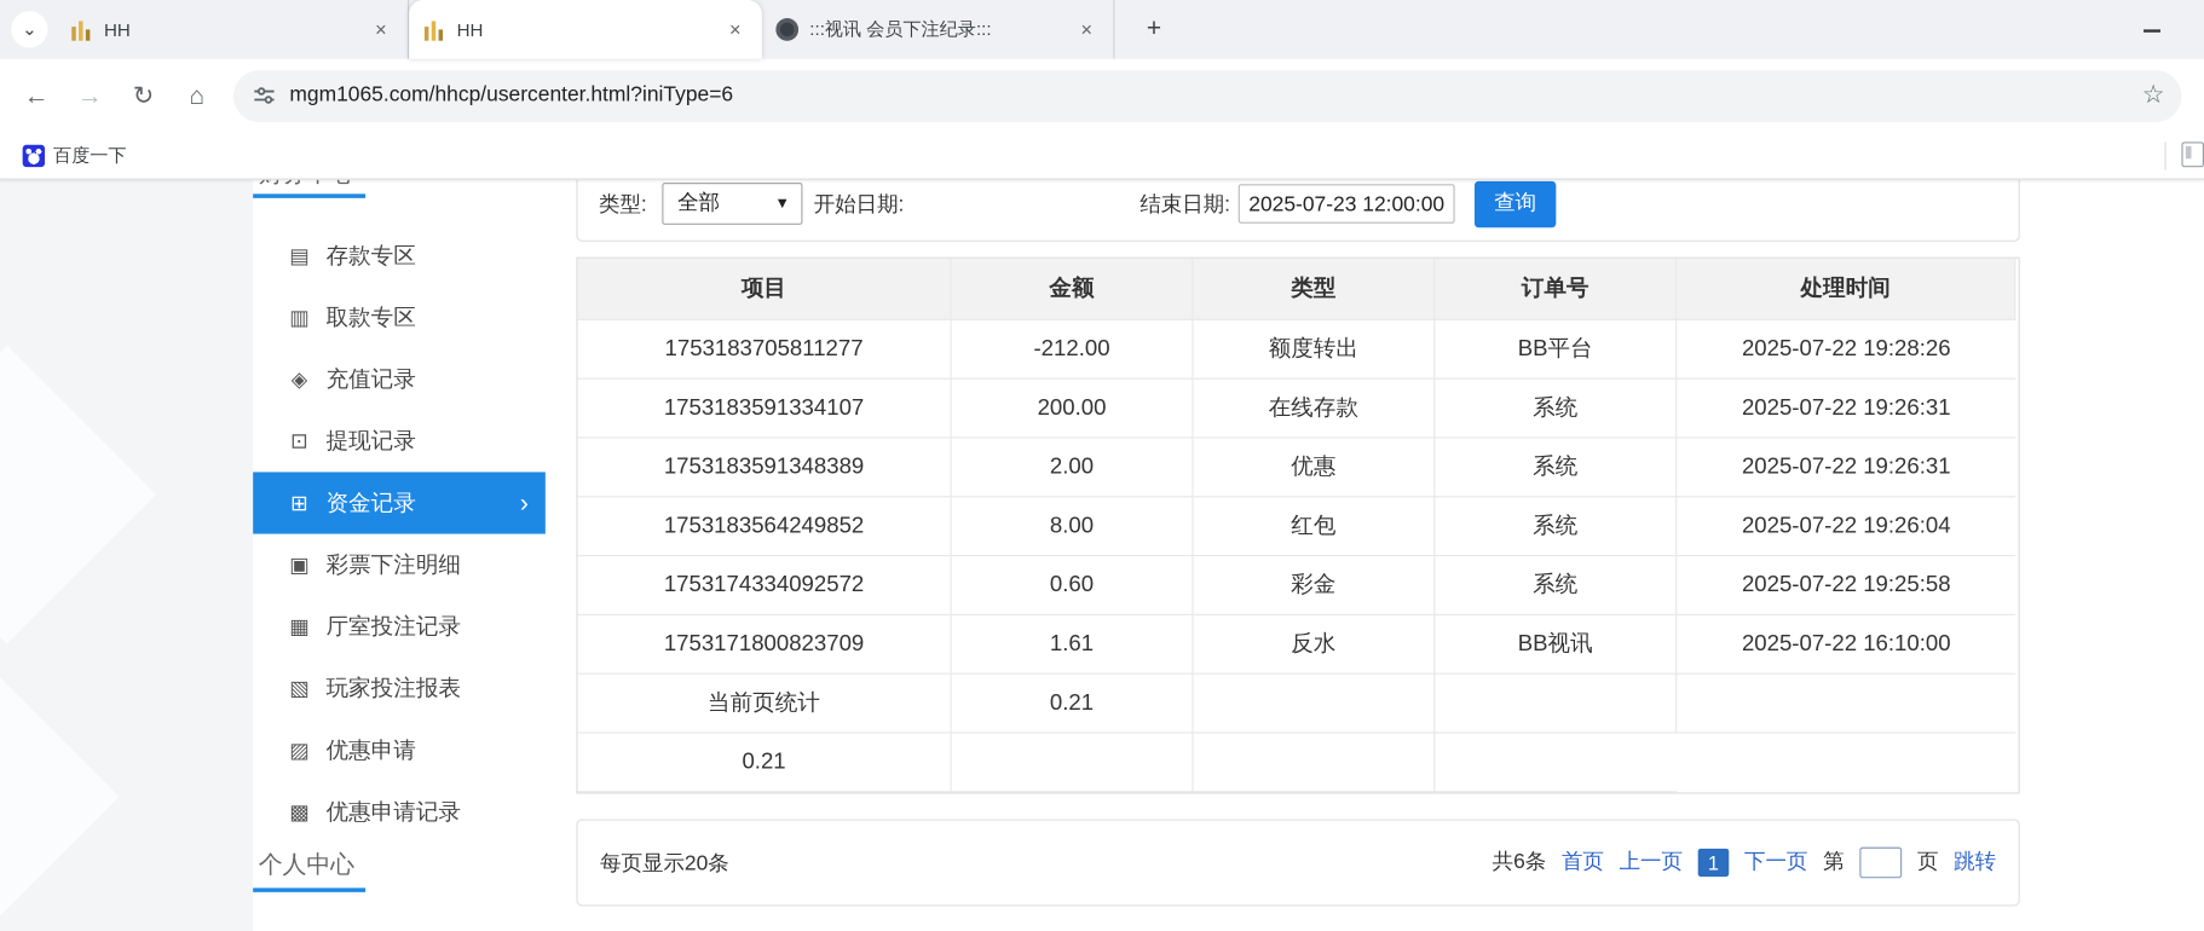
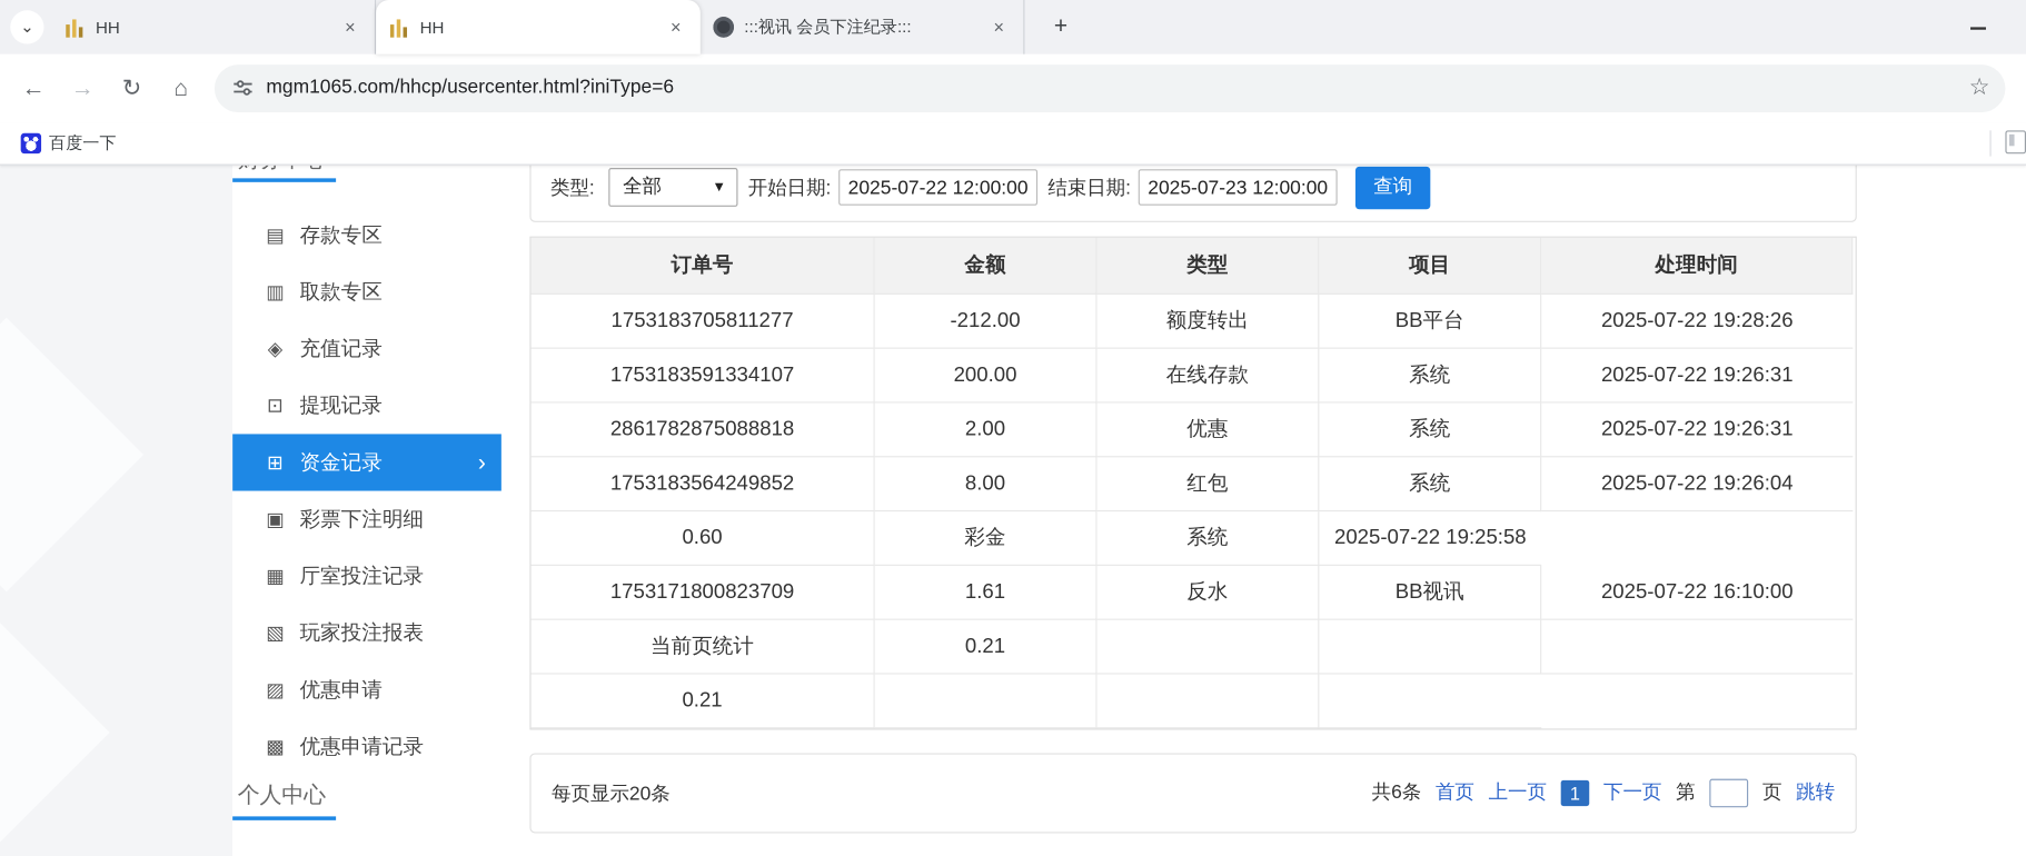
  ⌄
  HH
  ×
  HH
  ×
  :::视讯 会员下注纪录:::
  ×
  +
  ←
  →
  ↻
  ⌂
  mgm1065.com/hhcp/usercenter.html?iniType=6
  ☆
  百度一下
  存款专区
  取款专区
  充值记录
  提现记录
  资金记录
  ›
  彩票下注明细
  厅室投注记录
  玩家投注报表
  优惠申请
  优惠申请记录
  个人中心
  类型:
  全部
  ▼
  开始日期:
+ 2025-07-22 12:00:00
  结束日期:
  2025-07-23 12:00:00
  查询
- 项目
+ 订单号
  金额
  类型
- 订单号
+ 项目
  处理时间
  1753183705811277
  -212.00
  额度转出
  BB平台
  2025-07-22 19:28:26
  1753183591334107
  200.00
  在线存款
  系统
  2025-07-22 19:26:31
- 1753183591348389
+ 2861782875088818
  2.00
  优惠
  系统
  2025-07-22 19:26:31
  1753183564249852
  8.00
  红包
  系统
  2025-07-22 19:26:04
- 1753174334092572
  0.60
  彩金
  系统
  2025-07-22 19:25:58
  1753171800823709
  1.61
  反水
  BB视讯
  2025-07-22 16:10:00
  当前页统计
  0.21
  0.21
  每页显示20条
  共6条
  首页
  上一页
  1
  下一页
  第
  页
  跳转
